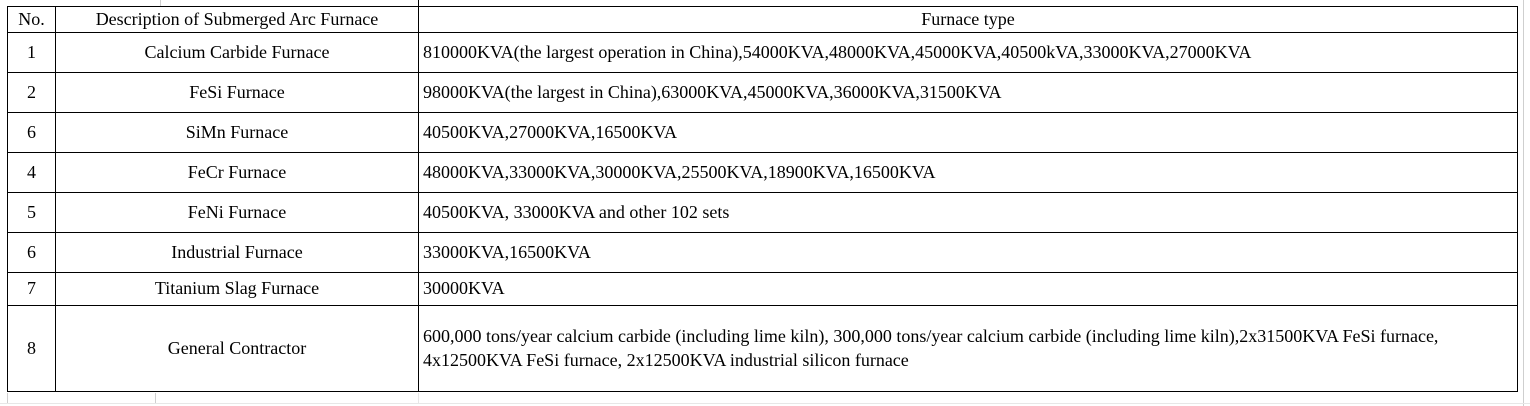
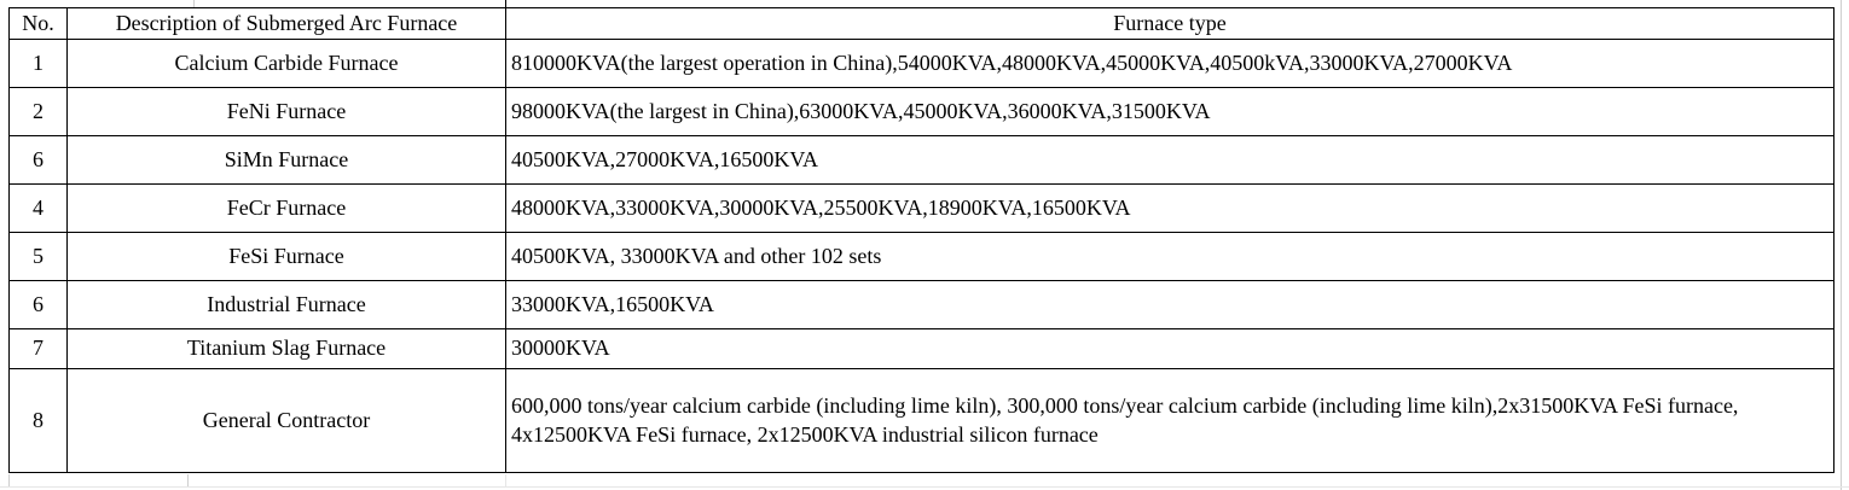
  No.	Description of Submerged Arc Furnace	Furnace type
  1	Calcium Carbide Furnace	810000KVA(the largest operation in China),54000KVA,48000KVA,45000KVA,40500kVA,33000KVA,27000KVA
- 2	FeSi Furnace	98000KVA(the largest in China),63000KVA,45000KVA,36000KVA,31500KVA
+ 2	FeNi Furnace	98000KVA(the largest in China),63000KVA,45000KVA,36000KVA,31500KVA
  6	SiMn Furnace	40500KVA,27000KVA,16500KVA
  4	FeCr Furnace	48000KVA,33000KVA,30000KVA,25500KVA,18900KVA,16500KVA
- 5	FeNi Furnace	40500KVA, 33000KVA and other 102 sets
+ 5	FeSi Furnace	40500KVA, 33000KVA and other 102 sets
  6	Industrial Furnace	33000KVA,16500KVA
  7	Titanium Slag Furnace	30000KVA
  8	General Contractor	600,000 tons/year calcium carbide (including lime kiln), 300,000 tons/year calcium carbide (including lime kiln),2x31500KVA FeSi furnace, 4x12500KVA FeSi furnace, 2x12500KVA industrial silicon furnace
